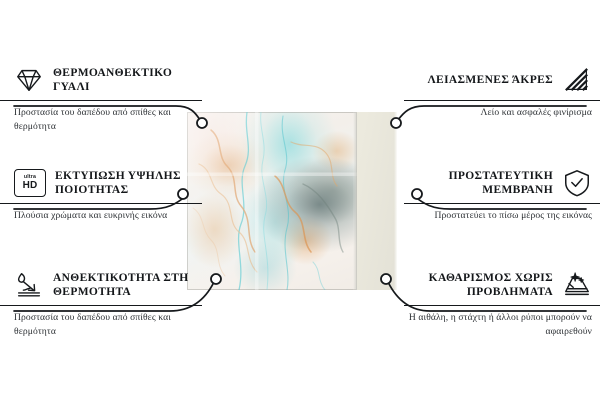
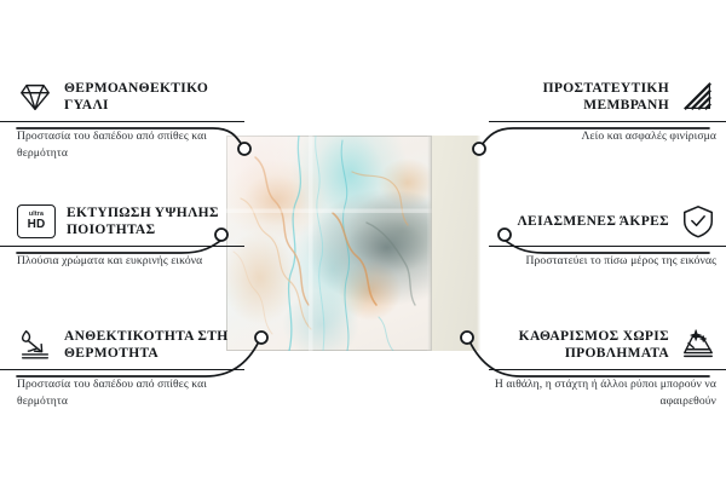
  ΘΕΡΜΟΑΝΘΕΚΤΙΚΟ ΓΥΑΛΙ
  Προστασία του δαπέδου από σπίθες και θερμότητα
  HD
  ΕΚΤΥΠΩΣΗ ΥΨΗΛΗΣ ΠΟΙΟΤΗΤΑΣ
  Πλούσια χρώματα και ευκρινής εικόνα
  ΑΝΘΕΚΤΙΚΟΤΗΤΑ ΣΤΗ ΘΕΡΜΟΤΗΤΑ
  Προστασία του δαπέδου από σπίθες και θερμότητα
- ΛΕΙΑΣΜΕΝΕΣ ΆΚΡΕΣ
+ ΠΡΟΣΤΑΤΕΥΤΙΚΗ ΜΕΜΒΡΑΝΗ
  Λείο και ασφαλές φινίρισμα
- ΠΡΟΣΤΑΤΕΥΤΙΚΗ ΜΕΜΒΡΑΝΗ
+ ΛΕΙΑΣΜΕΝΕΣ ΆΚΡΕΣ
  Προστατεύει το πίσω μέρος της εικόνας
  ΚΑΘΑΡΙΣΜΟΣ ΧΩΡΙΣ ΠΡΟΒΛΗΜΑΤΑ
  Η αιθάλη, η στάχτη ή άλλοι ρύποι μπορούν να αφαιρεθούν
